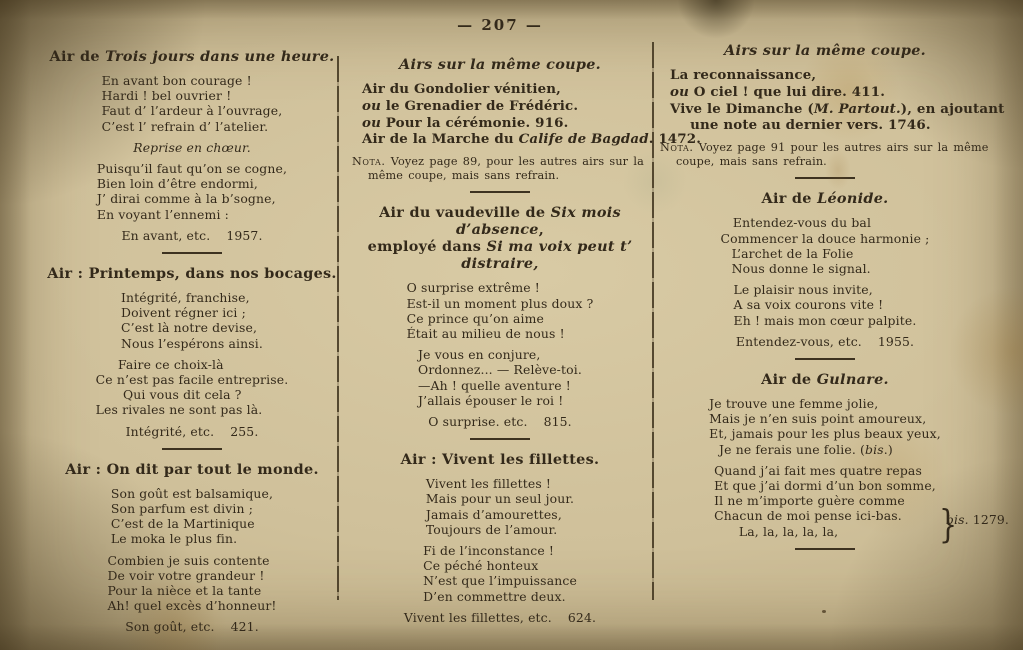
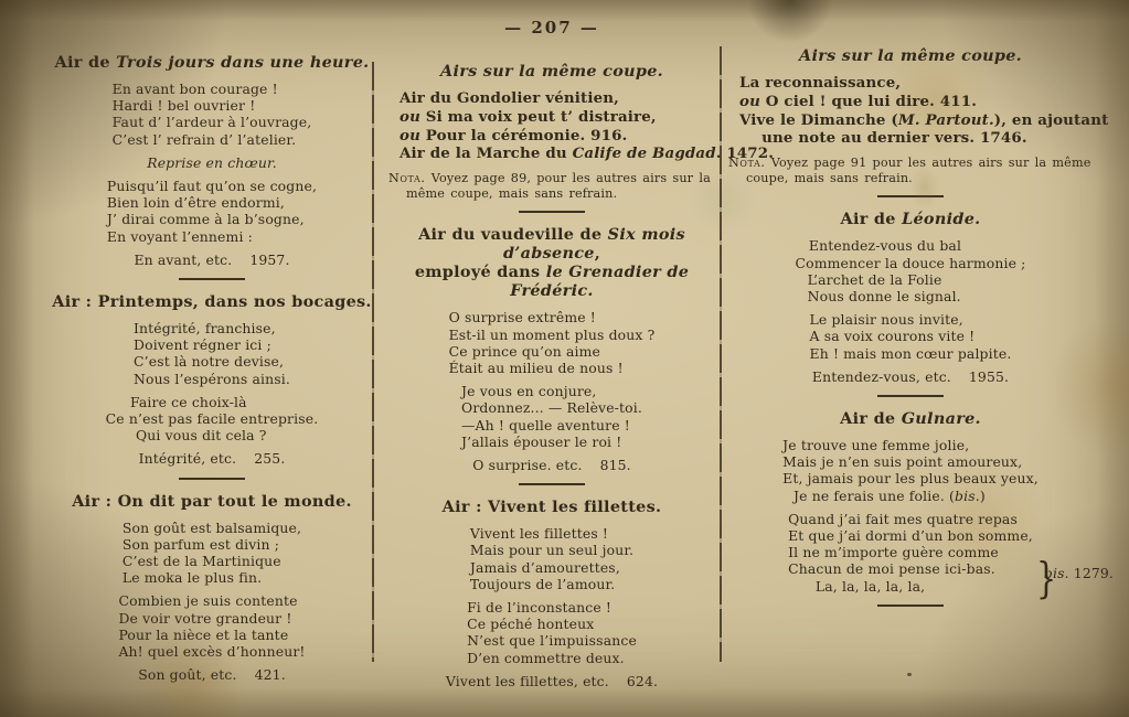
  — 207 —
  Air de Trois jours dans une heure.
  En avant bon courage !
  Hardi ! bel ouvrier !
  Faut d’ l’ardeur à l’ouvrage,
  C’est l’ refrain d’ l’atelier.
  Reprise en chœur.
  Puisqu’il faut qu’on se cogne,
  Bien loin d’être endormi,
  J’ dirai comme à la b’sogne,
  En voyant l’ennemi :
  En avant, etc. 1957.
  Air : Printemps, dans nos bocages.
  Intégrité, franchise,
  Doivent régner ici ;
  C’est là notre devise,
  Nous l’espérons ainsi.
  Faire ce choix-là
  Ce n’est pas facile entreprise.
  Qui vous dit cela ?
- Les rivales ne sont pas là.
  Intégrité, etc. 255.
  Air : On dit par tout le monde.
  Son goût est balsamique,
  Son parfum est divin ;
  C’est de la Martinique
  Le moka le plus fin.
  Combien je suis contente
  De voir votre grandeur !
  Pour la nièce et la tante
  Ah! quel excès d’honneur!
  Son goût, etc. 421.
  Airs sur la même coupe.
  Air du Gondolier vénitien,
- ou le Grenadier de Frédéric.
+ ou Si ma voix peut t’ distraire,
  ou Pour la cérémonie. 916.
  Air de la Marche du Calife de Bagdad. 1472.
  Nota. Voyez page 89, pour les autres airs sur la même coupe, mais sans refrain.
  Air du vaudeville de Six mois d’absence,
- employé dans Si ma voix peut t’ distraire,
+ employé dans le Grenadier de Frédéric.
  O surprise extrême !
  Est-il un moment plus doux ?
  Ce prince qu’on aime
  Était au milieu de nous !
  Je vous en conjure,
  Ordonnez... — Relève-toi.
  —Ah ! quelle aventure !
  J’allais épouser le roi !
  O surprise. etc. 815.
  Air : Vivent les fillettes.
  Vivent les fillettes !
  Mais pour un seul jour.
  Jamais d’amourettes,
  Toujours de l’amour.
  Fi de l’inconstance !
  Ce péché honteux
  N’est que l’impuissance
  D’en commettre deux.
  Vivent les fillettes, etc. 624.
  Airs sur la même coupe.
  La reconnaissance,
  ou O ciel ! que lui dire. 411.
  Vive le Dimanche (M. Partout.), en ajoutant
  une note au dernier vers. 1746.
  Nota. Voyez page 91 pour les autres airs sur la même coupe, mais sans refrain
  Air de Léonide.
  Entendez-vous du bal
  Commencer la douce harmonie ;
  L’archet de la Folie
  Nous donne le signal.
  Le plaisir nous invite,
  A sa voix courons vite !
  Eh ! mais mon cœur palpite.
  Entendez-vous, etc. 1955.
  Air de Gulnare.
  Je trouve une femme jolie,
  Mais je n’en suis point amoureux,
  Et, jamais pour les plus beaux yeux,
  Je ne ferais une folie. (bis.)
  Quand j’ai fait mes quatre repas
  Et que j’ai dormi d’un bon somme,
  Il ne m’importe guère comme
  Chacun de moi pense ici-bas.
  La, la, la, la, la,
  }
  bis. 1279.
